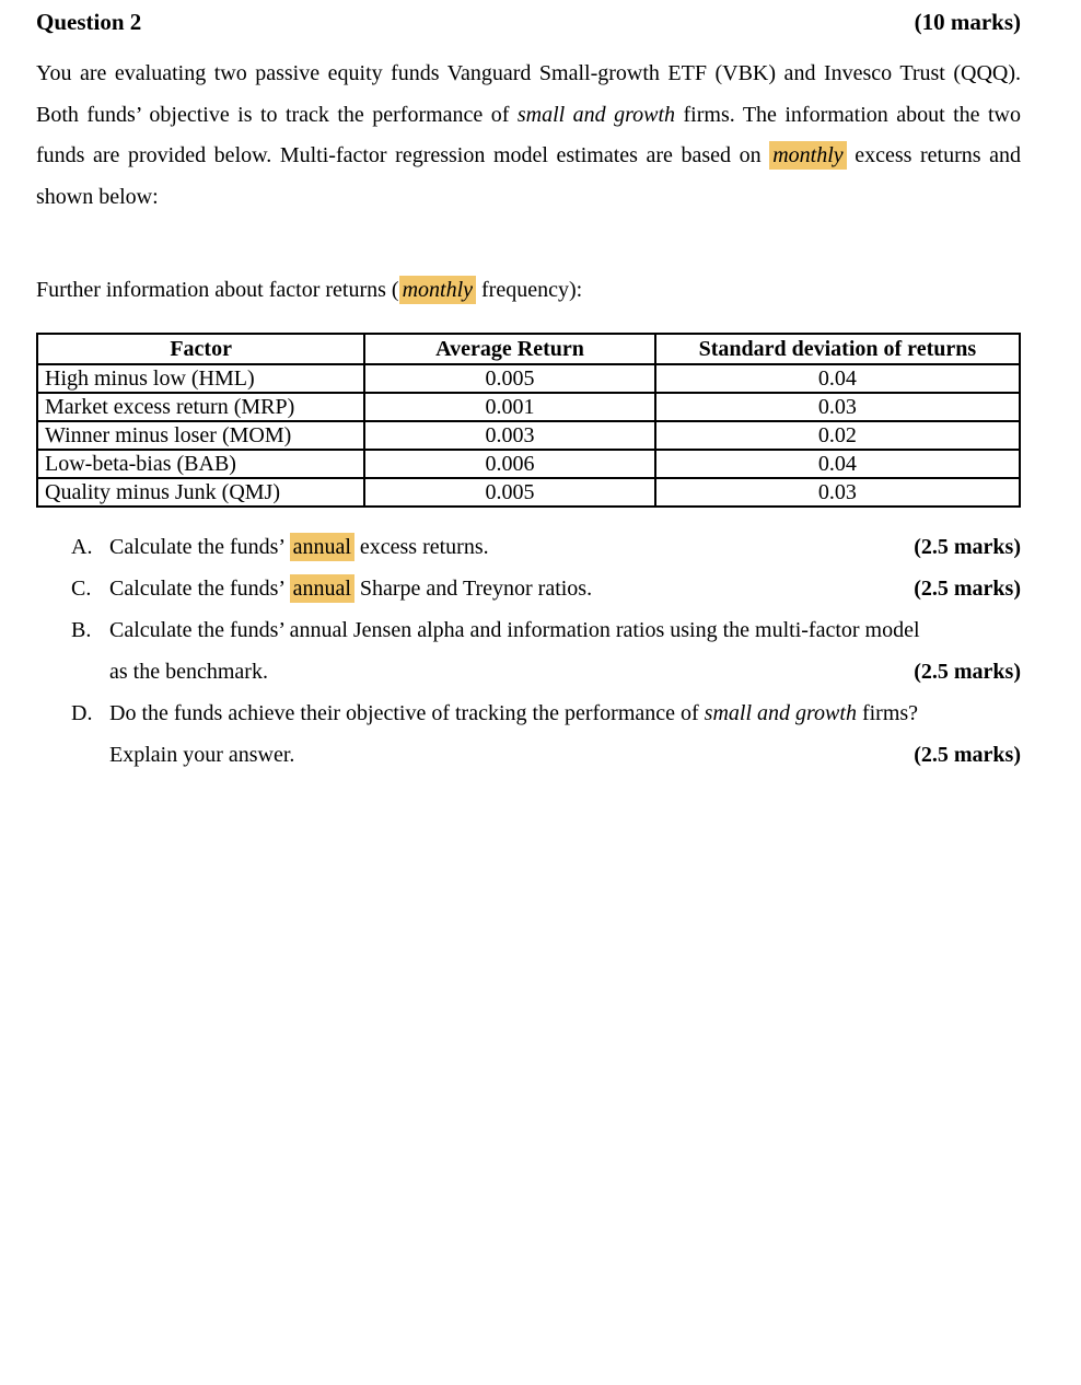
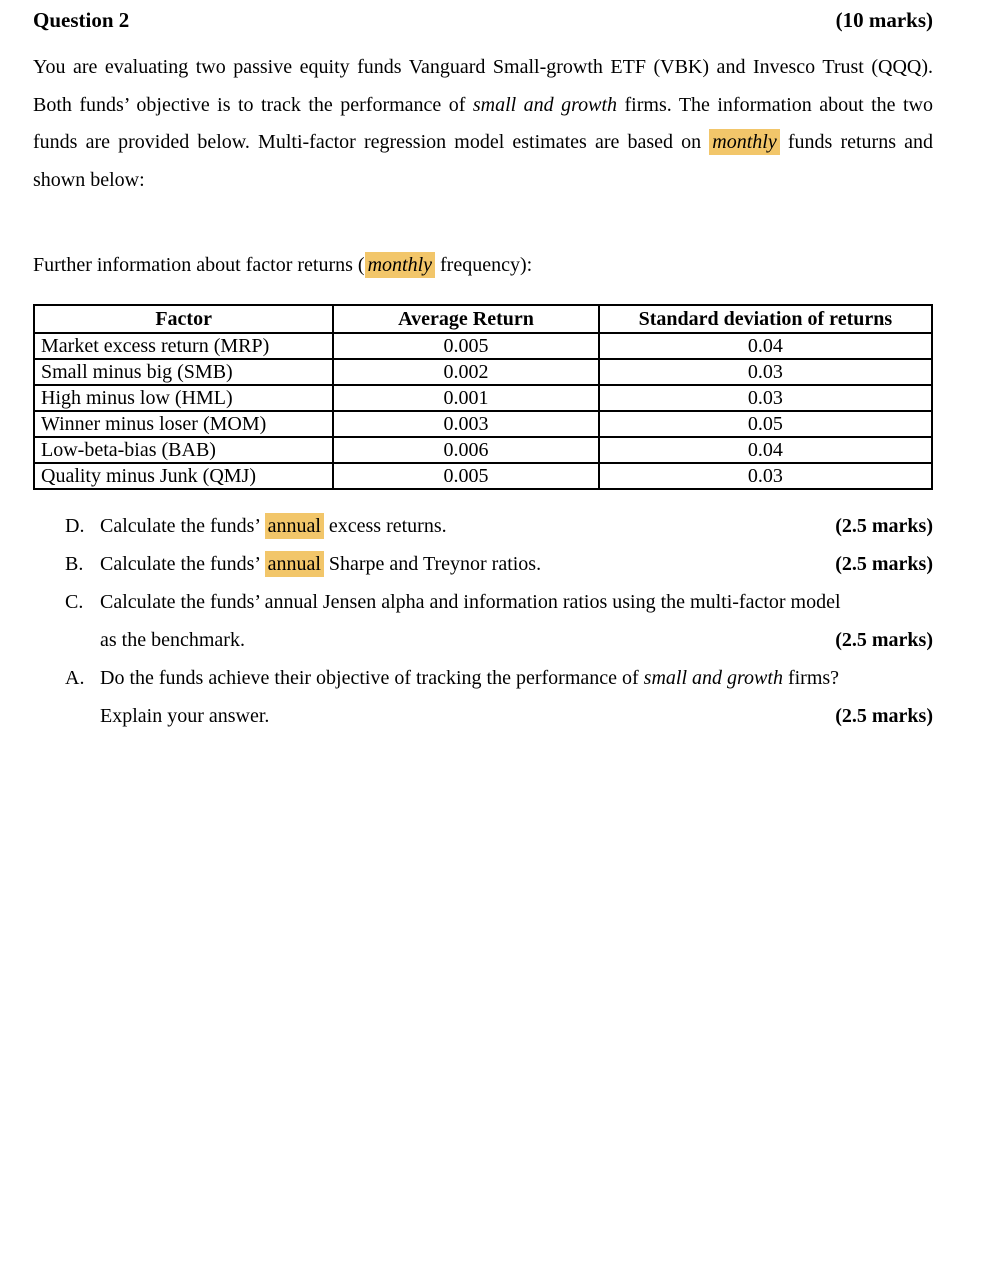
  Question 2
  (10 marks)
- You are evaluating two passive equity funds Vanguard Small-growth ETF (VBK) and Invesco Trust (QQQ). Both funds’ objective is to track the performance of small and growth firms. The information about the two funds are provided below. Multi-factor regression model estimates are based on monthly excess returns and shown below:
+ You are evaluating two passive equity funds Vanguard Small-growth ETF (VBK) and Invesco Trust (QQQ). Both funds’ objective is to track the performance of small and growth firms. The information about the two funds are provided below. Multi-factor regression model estimates are based on monthly funds returns and shown below:
  Further information about factor returns ( monthly frequency):
  Factor	Average Return	Standard deviation of returns
- High minus low (HML)	0.005	0.04
+ Market excess return (MRP)	0.005	0.04
+ Small minus big (SMB)	0.002	0.03
- Market excess return (MRP)	0.001	0.03
+ High minus low (HML)	0.001	0.03
- Winner minus loser (MOM)	0.003	0.02
+ Winner minus loser (MOM)	0.003	0.05
  Low-beta-bias (BAB)	0.006	0.04
  Quality minus Junk (QMJ)	0.005	0.03
- A.
+ D.
  Calculate the funds’ annual excess returns.
  (2.5 marks)
- C.
+ B.
  Calculate the funds’ annual Sharpe and Treynor ratios.
  (2.5 marks)
- B.
+ C.
  Calculate the funds’ annual Jensen alpha and information ratios using the multi-factor model
  as the benchmark.
  (2.5 marks)
- D.
+ A.
  Do the funds achieve their objective of tracking the performance of small and growth firms?
  Explain your answer.
  (2.5 marks)
